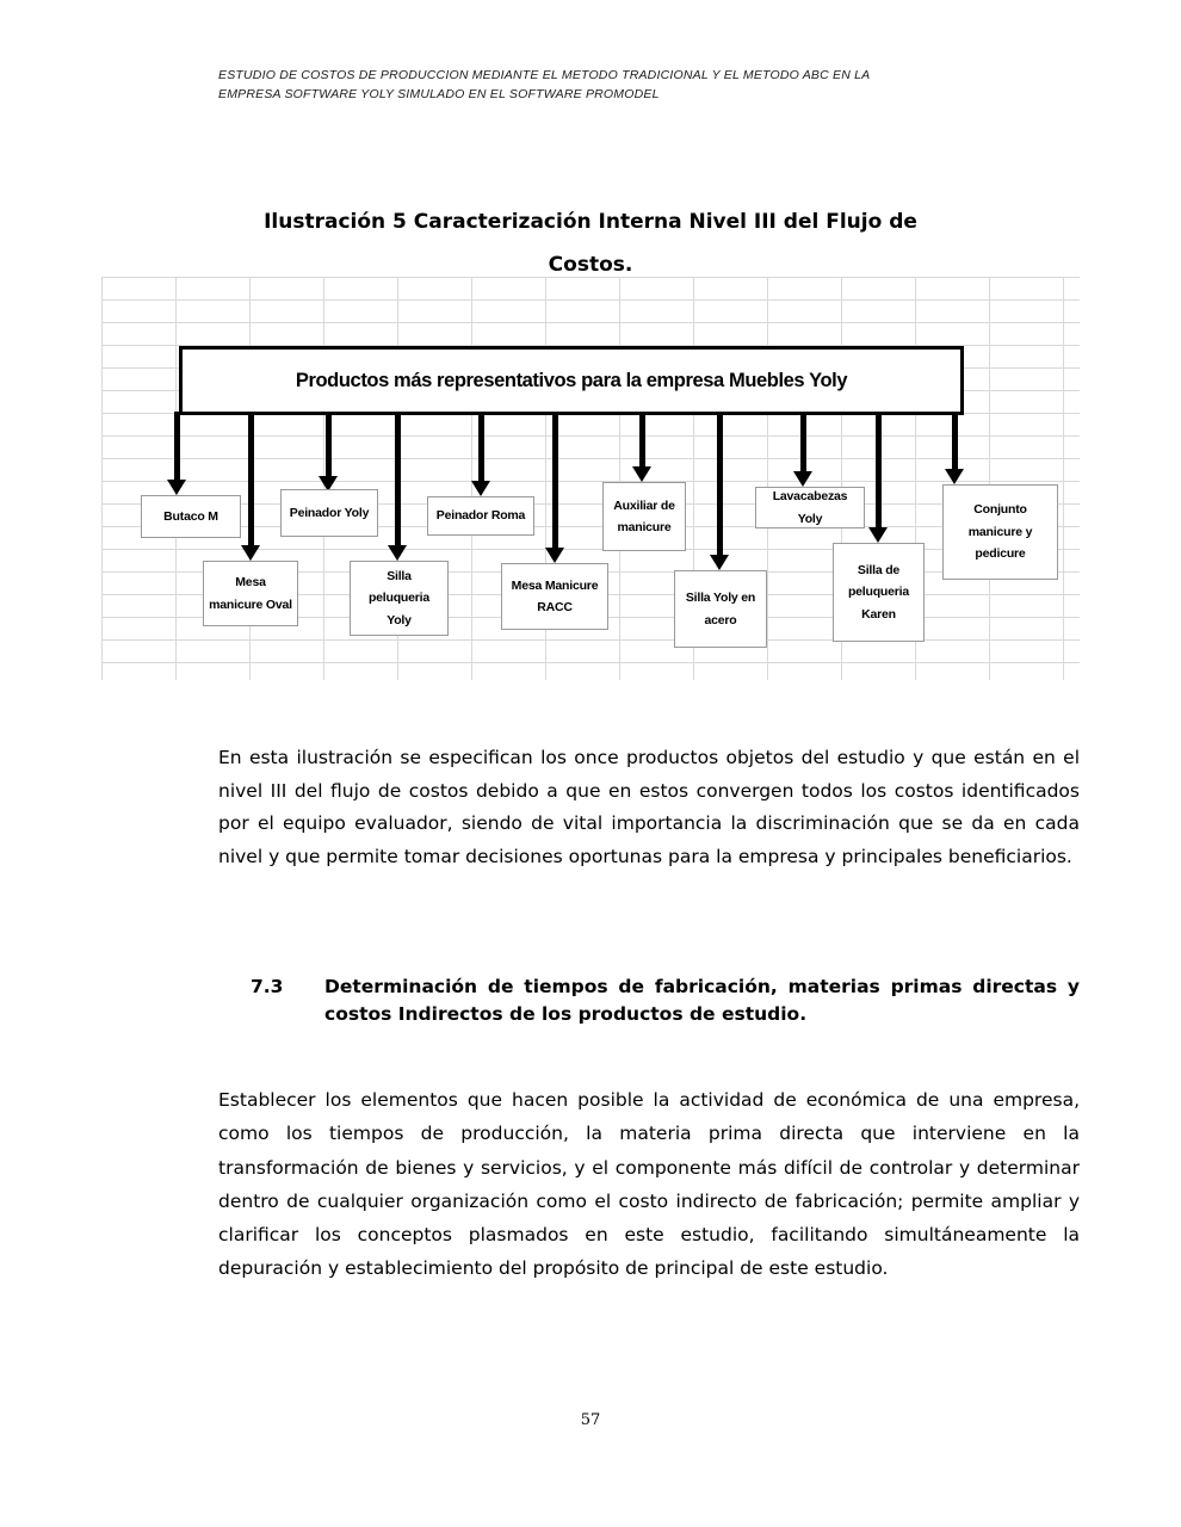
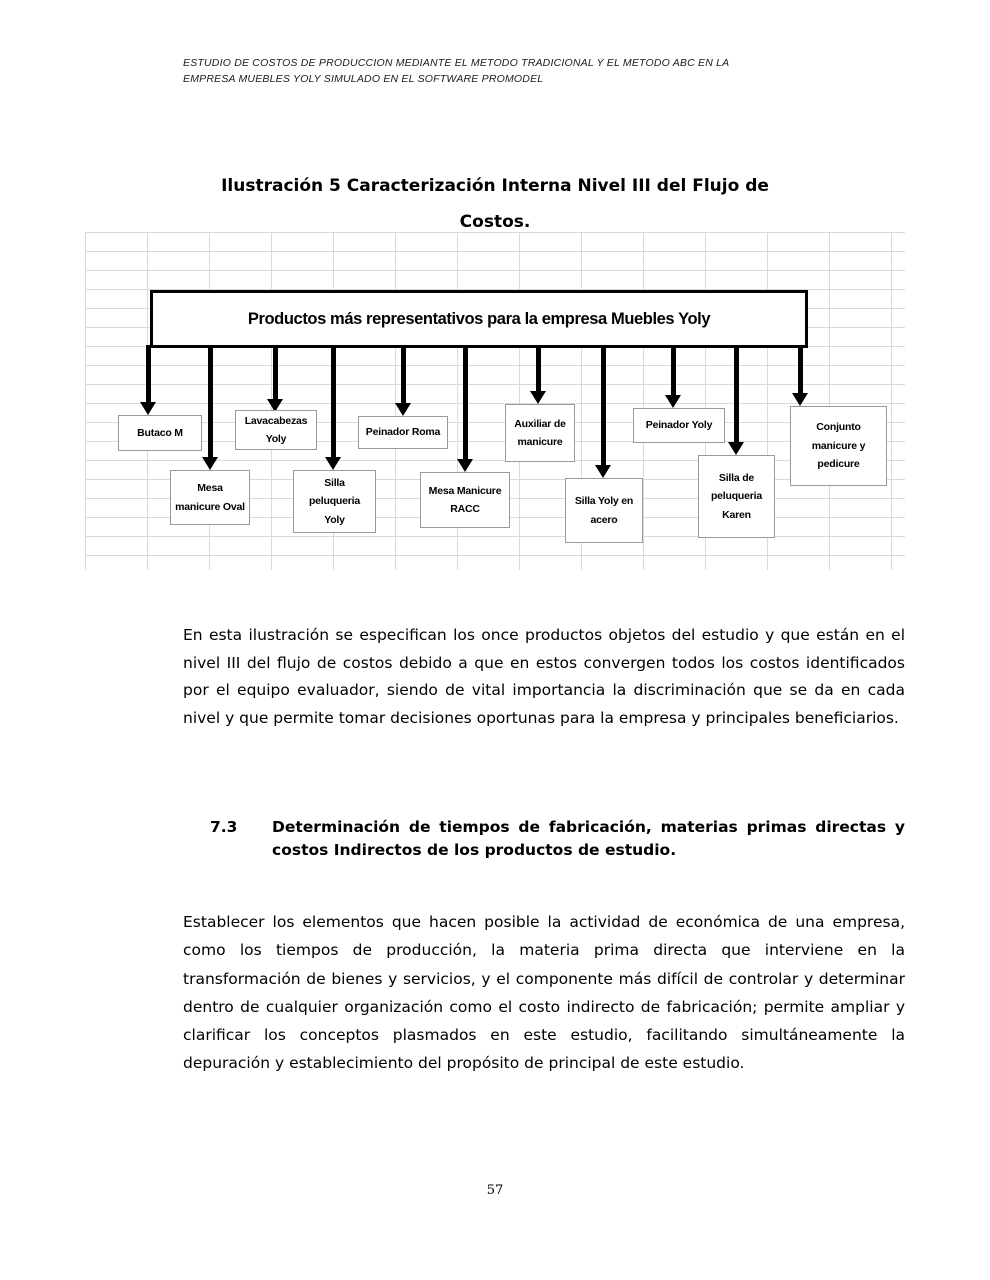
  ESTUDIO DE COSTOS DE PRODUCCION MEDIANTE EL METODO TRADICIONAL Y EL METODO ABC EN LA
- EMPRESA SOFTWARE YOLY SIMULADO EN EL SOFTWARE PROMODEL
+ EMPRESA MUEBLES YOLY SIMULADO EN EL SOFTWARE PROMODEL
  Ilustración 5 Caracterización Interna Nivel III del Flujo de
  Costos.
  Productos más representativos para la empresa Muebles Yoly
  Butaco M
- Peinador Yoly
+ Lavacabezas Yoly
  Peinador Roma
  Auxiliar de manicure
- Lavacabezas Yoly
+ Peinador Yoly
  Conjunto manicure y pedicure
  Mesa manicure Oval
  Silla peluqueria Yoly
  Mesa Manicure RACC
  Silla Yoly en acero
  Silla de peluqueria Karen
  En esta ilustración se especifican los once productos objetos del estudio y que están en el nivel III del flujo de costos debido a que en estos convergen todos los costos identificados por el equipo evaluador, siendo de vital importancia la discriminación que se da en cada nivel y que permite tomar decisiones oportunas para la empresa y principales beneficiarios.
  7.3
  Determinación de tiempos de fabricación, materias primas directas y costos Indirectos de los productos de estudio.
  Establecer los elementos que hacen posible la actividad de económica de una empresa, como los tiempos de producción, la materia prima directa que interviene en la transformación de bienes y servicios, y el componente más difícil de controlar y determinar dentro de cualquier organización como el costo indirecto de fabricación; permite ampliar y clarificar los conceptos plasmados en este estudio, facilitando simultáneamente la depuración y establecimiento del propósito de principal de este estudio.
  57
